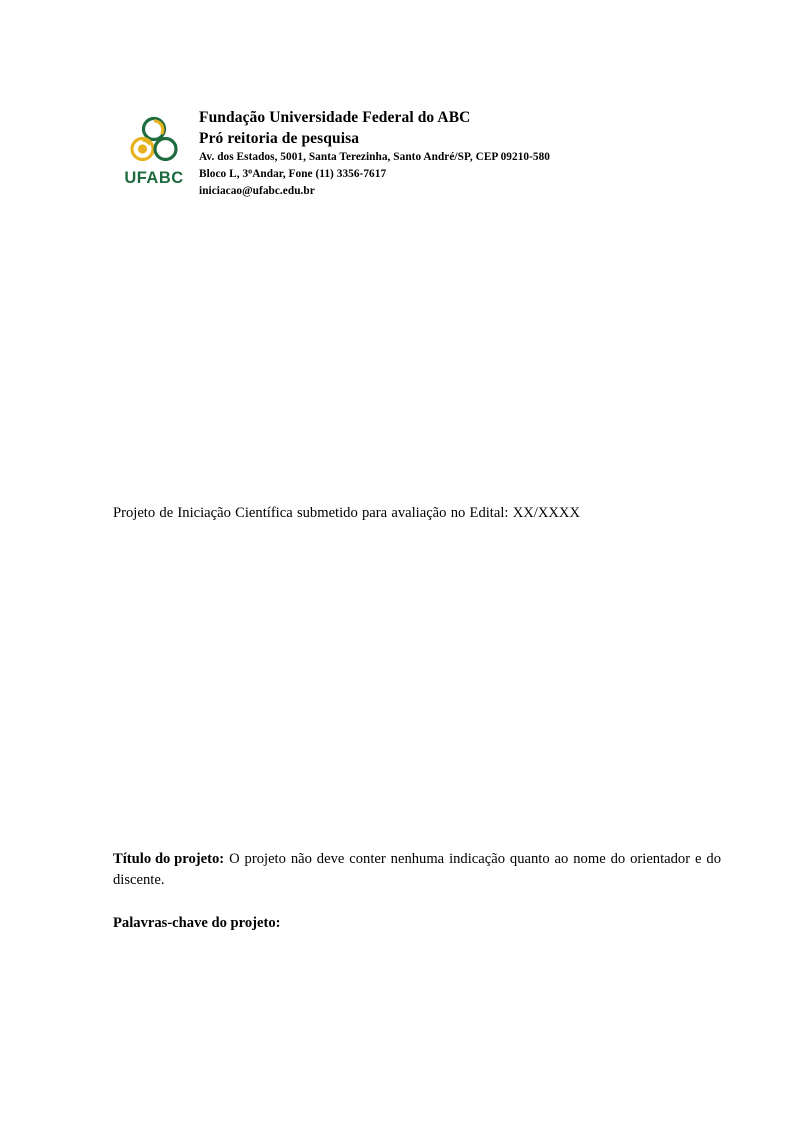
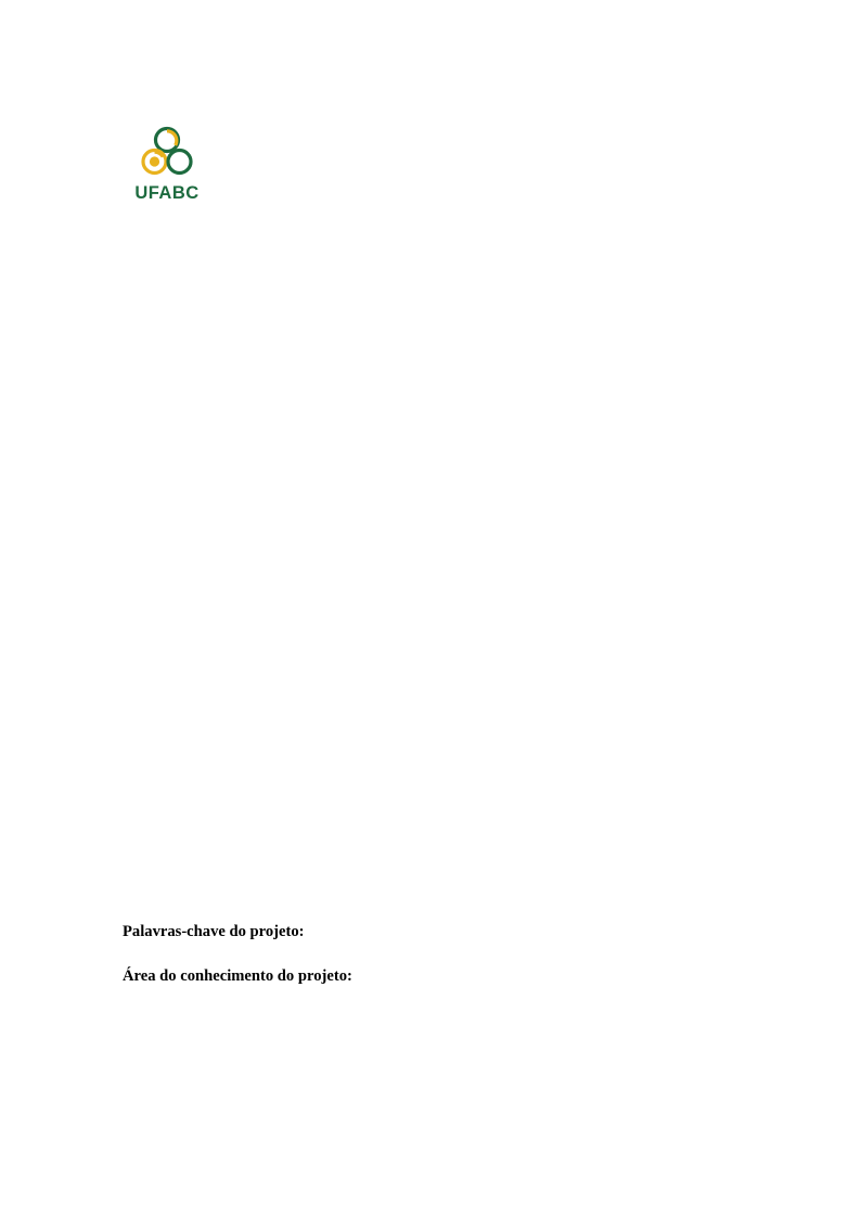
  UFABC
- Fundação Universidade Federal do ABC
- Pró reitoria de pesquisa
- Av. dos Estados, 5001, Santa Terezinha, Santo André/SP, CEP 09210-580
- Bloco L, 3oAndar, Fone (11) 3356-7617
- iniciacao@ufabc.edu.br
- Projeto de Iniciação Científica submetido para avaliação no Edital: XX/XXXX
- Título do projeto: O projeto não deve conter nenhuma indicação quanto ao nome do orientador e do discente.
  Palavras-chave do projeto:
+ Área do conhecimento do projeto:
